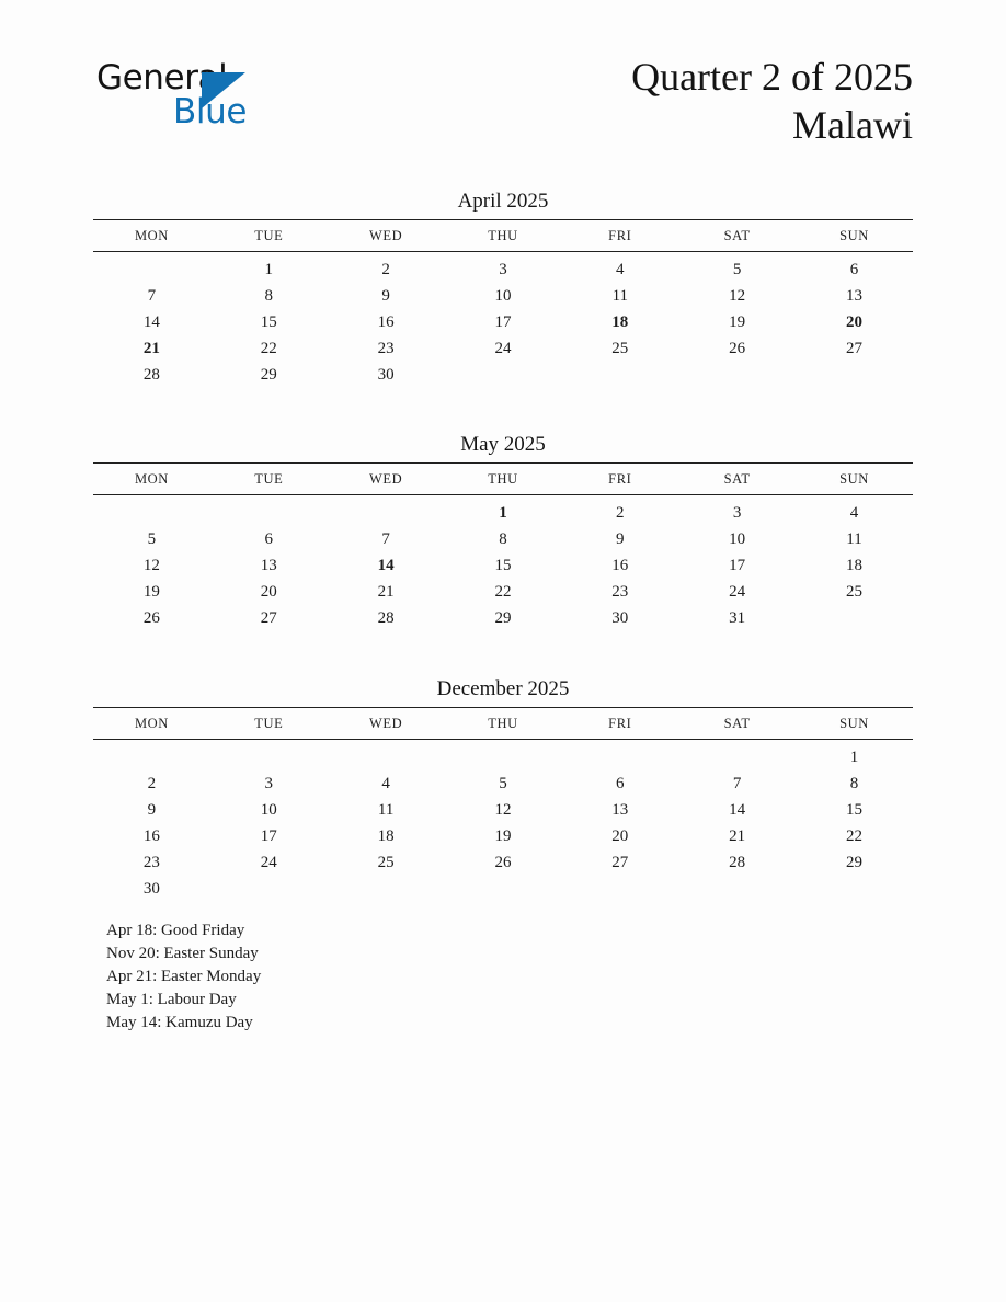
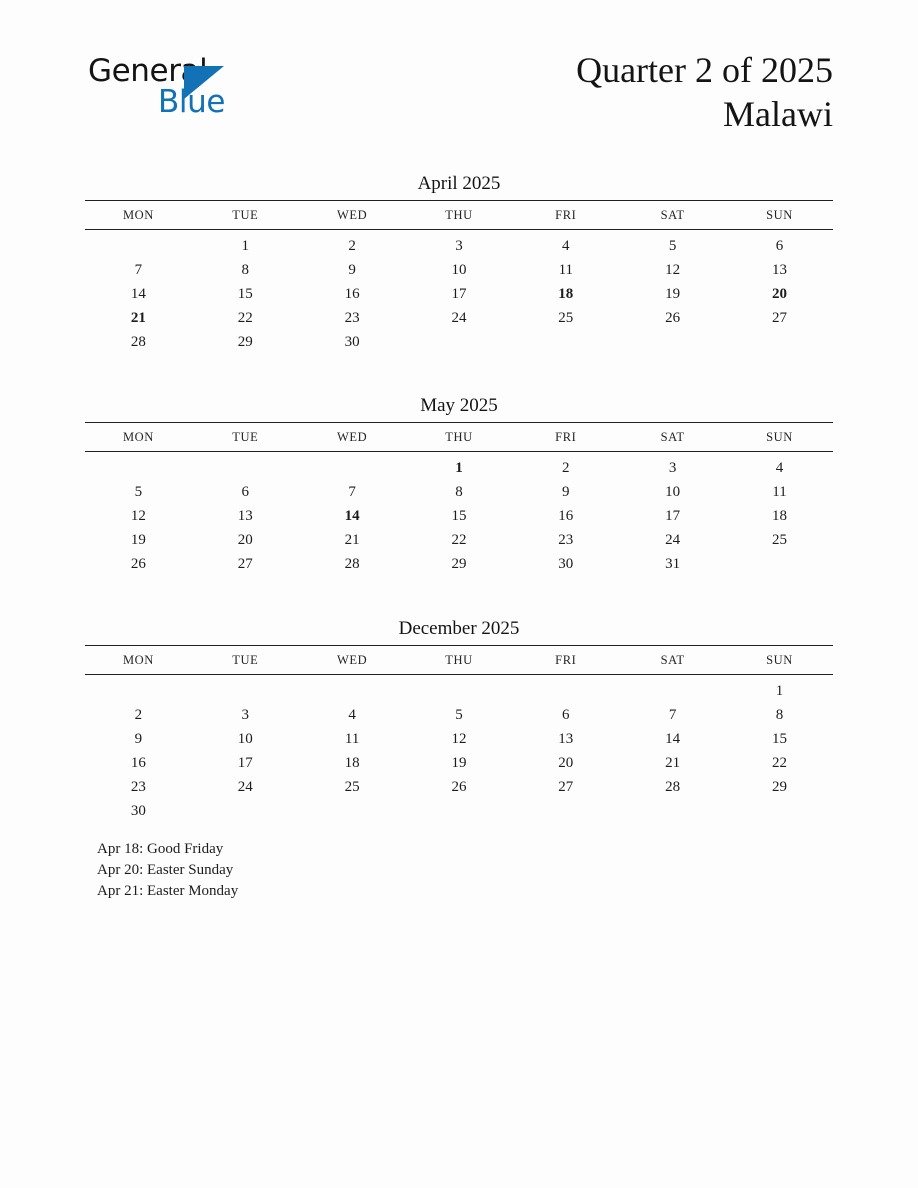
  General
  Blue
  Quarter 2 of 2025
  Malawi
  April 2025
  MON	TUE	WED	THU	FRI	SAT	SUN
  	1	2	3	4	5	6
  7	8	9	10	11	12	13
  14	15	16	17	18	19	20
  21	22	23	24	25	26	27
  28	29	30
  May 2025
  MON	TUE	WED	THU	FRI	SAT	SUN
  			1	2	3	4
  5	6	7	8	9	10	11
  12	13	14	15	16	17	18
  19	20	21	22	23	24	25
  26	27	28	29	30	31
  December 2025
  MON	TUE	WED	THU	FRI	SAT	SUN
  						1
  2	3	4	5	6	7	8
  9	10	11	12	13	14	15
  16	17	18	19	20	21	22
  23	24	25	26	27	28	29
  30
  Apr 18: Good Friday
- Nov 20: Easter Sunday
+ Apr 20: Easter Sunday
  Apr 21: Easter Monday
- May 1: Labour Day
- May 14: Kamuzu Day
